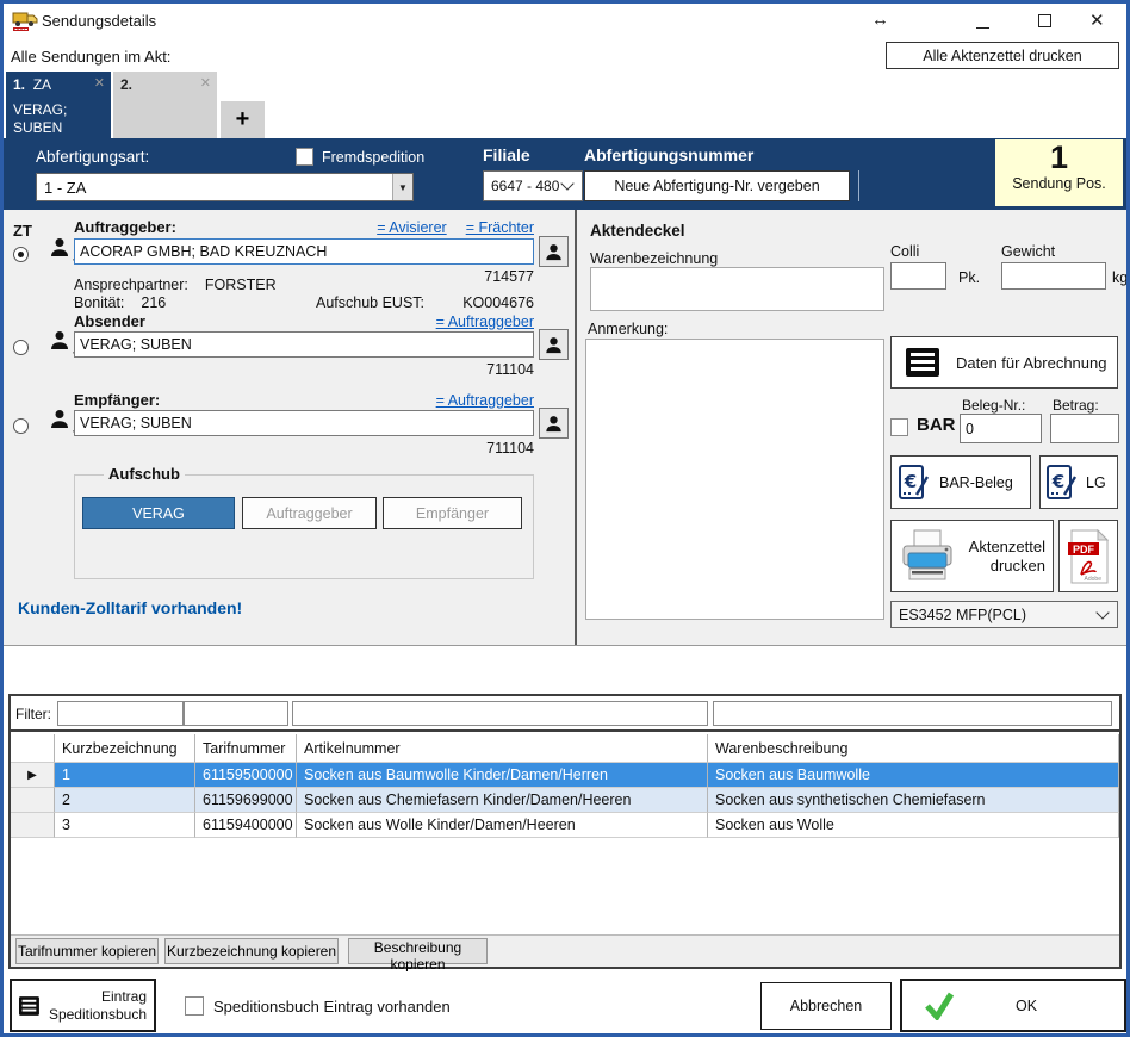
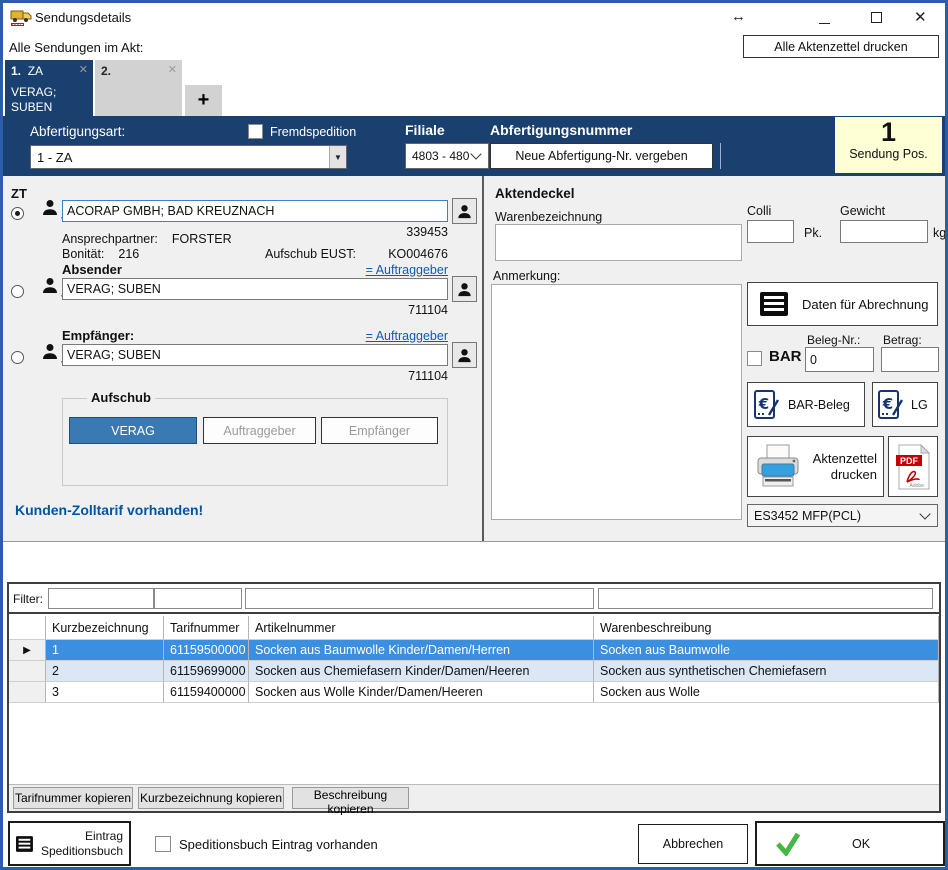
  Sendungsdetails
  ↔
  ✕
  Alle Sendungen im Akt:
  Alle Aktenzettel drucken
  ✕
  1. ZA
  VERAG;
  SUBEN
  ✕
  2.
  +
  Abfertigungsart:
  1 - ZA
  ▼
  Fremdspedition
  Filiale
- 6647 - 480
+ 4803 - 480
  Abfertigungsnummer
  Neue Abfertigung-Nr. vergeben
  1
  Sendung Pos.
  ZT
- Auftraggeber:
- = Avisierer
- = Frächter
  ACORAP GMBH; BAD KREUZNACH
- 714577
+ 339453
  Ansprechpartner:
  FORSTER
  Bonität:
  216
  Aufschub EUST:
  KO004676
  Absender
  = Auftraggeber
  VERAG; SUBEN
  711104
  Empfänger:
  = Auftraggeber
  VERAG; SUBEN
  711104
  Aufschub
  VERAG
  Auftraggeber
  Empfänger
  Kunden-Zolltarif vorhanden!
  Aktendeckel
  Warenbezeichnung
  Anmerkung:
  Colli
  Pk.
  Gewicht
  kg
  Daten für Abrechnung
  Beleg-Nr.:
  Betrag:
  BAR
  0
  €
  BAR-Beleg
  €
  LG
  Aktenzettel
  drucken
  PDF
  ES3452 MFP(PCL)
  Filter:
  Kurzbezeichnung
  Tarifnummer
  Artikelnummer
  Warenbeschreibung
  ▶
  1
  61159500000
  Socken aus Baumwolle Kinder/Damen/Herren
  Socken aus Baumwolle
  2
  61159699000
  Socken aus Chemiefasern Kinder/Damen/Heeren
  Socken aus synthetischen Chemiefasern
  3
  61159400000
  Socken aus Wolle Kinder/Damen/Heeren
  Socken aus Wolle
  Tarifnummer kopieren
  Kurzbezeichnung kopieren
  Beschreibung kopieren
  Eintrag
  Speditionsbuch
  Speditionsbuch Eintrag vorhanden
  Abbrechen
  OK
